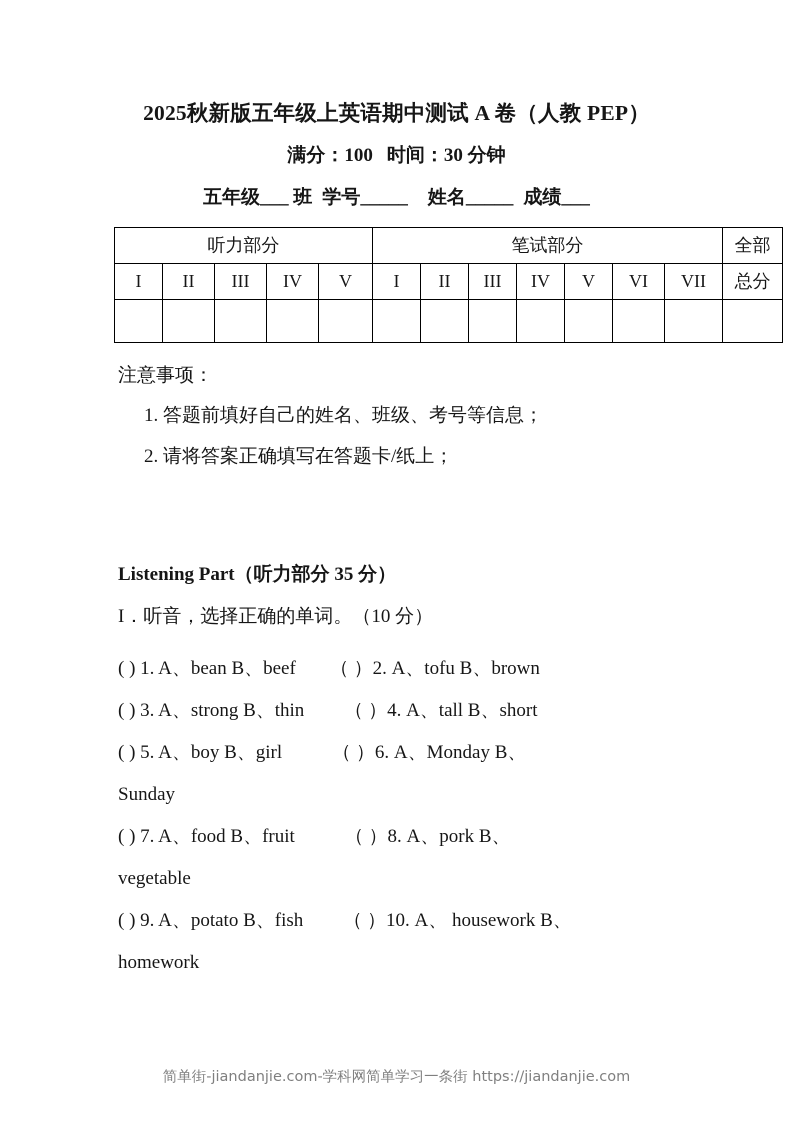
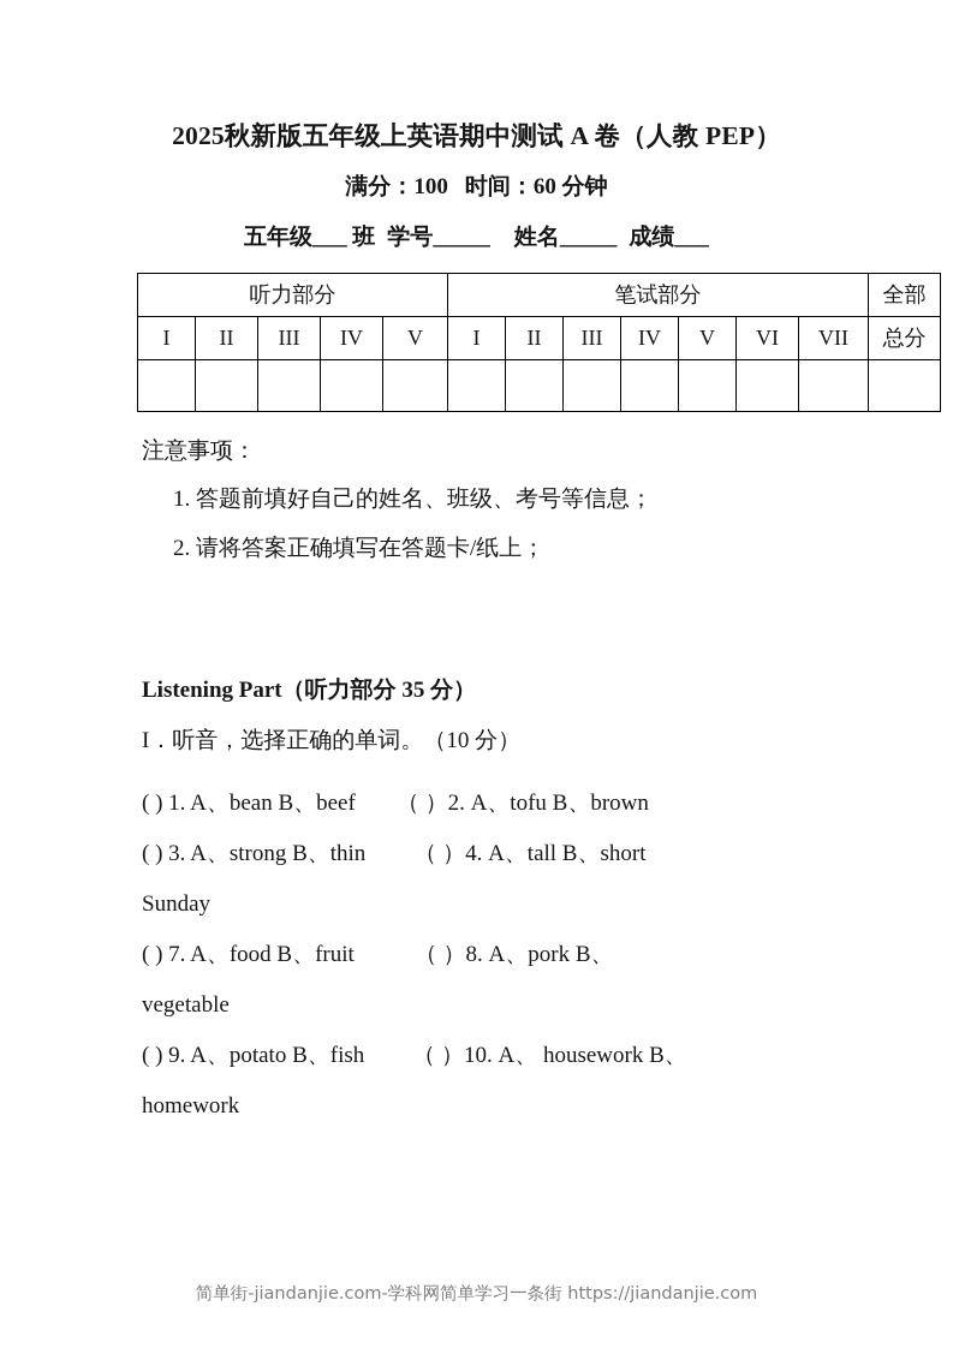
  2025秋新版五年级上英语期中测试 A 卷（人教 PEP）
- 满分：100 时间：30 分钟
+ 满分：100 时间：60 分钟
  五年级___ 班 学号_____ 姓名_____ 成绩___
  听力部分	笔试部分	全部
  I	II	III	IV	V	I	II	III	IV	V	VI	VII	总分
  注意事项：
  1. 答题前填好自己的姓名、班级、考号等信息；
  2. 请将答案正确填写在答题卡/纸上；
  Listening Part（听力部分 35 分）
  I．听音，选择正确的单词。（10 分）
  ( ) 1. A、bean B、beef （ ）2. A、tofu B、brown
  ( ) 3. A、strong B、thin （ ）4. A、tall B、short
- ( ) 5. A、boy B、girl （ ）6. A、Monday B、
  Sunday
  ( ) 7. A、food B、fruit （ ）8. A、pork B、
  vegetable
  ( ) 9. A、potato B、fish （ ）10. A、 housework B、
  homework
  简单街-jiandanjie.com-学科网简单学习一条街 https://jiandanjie.com
